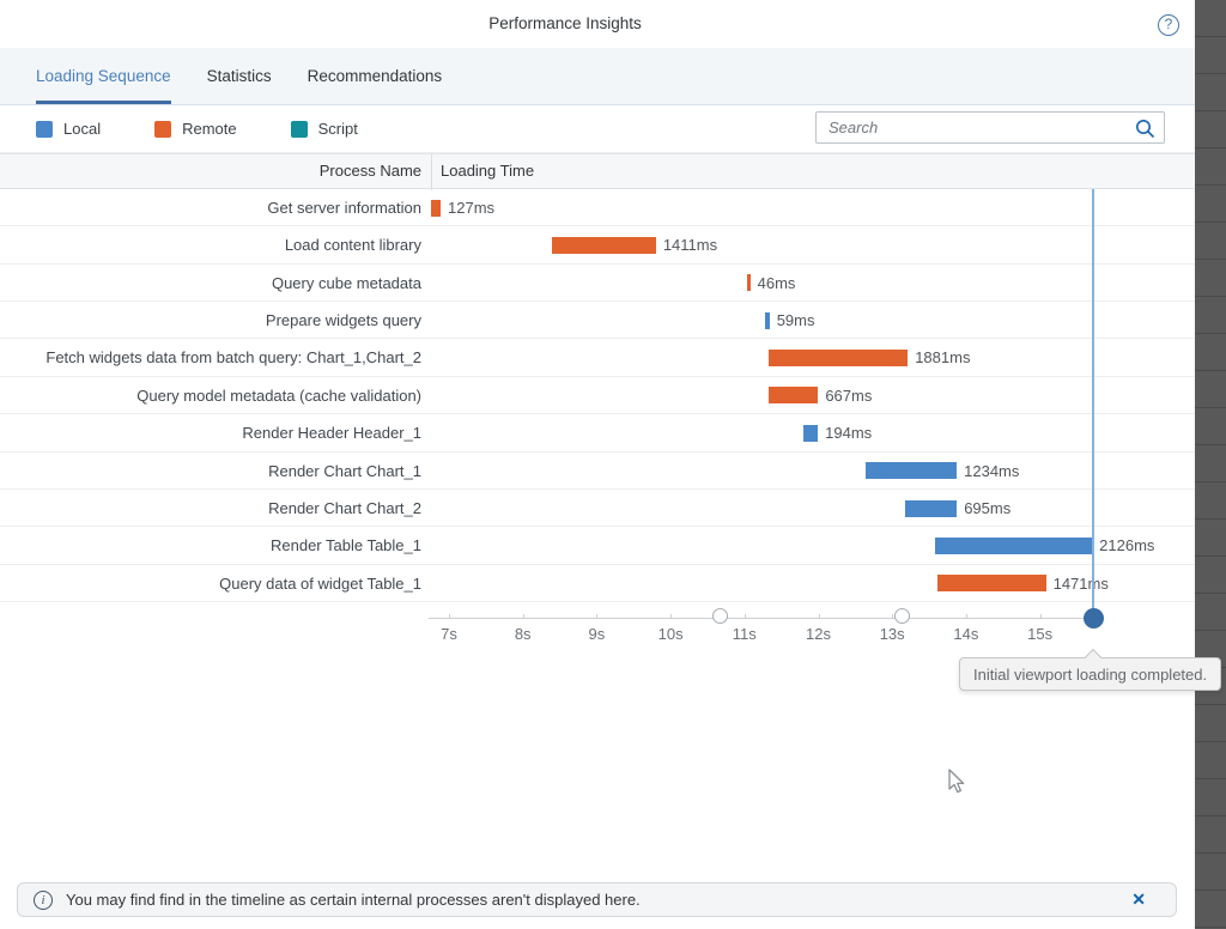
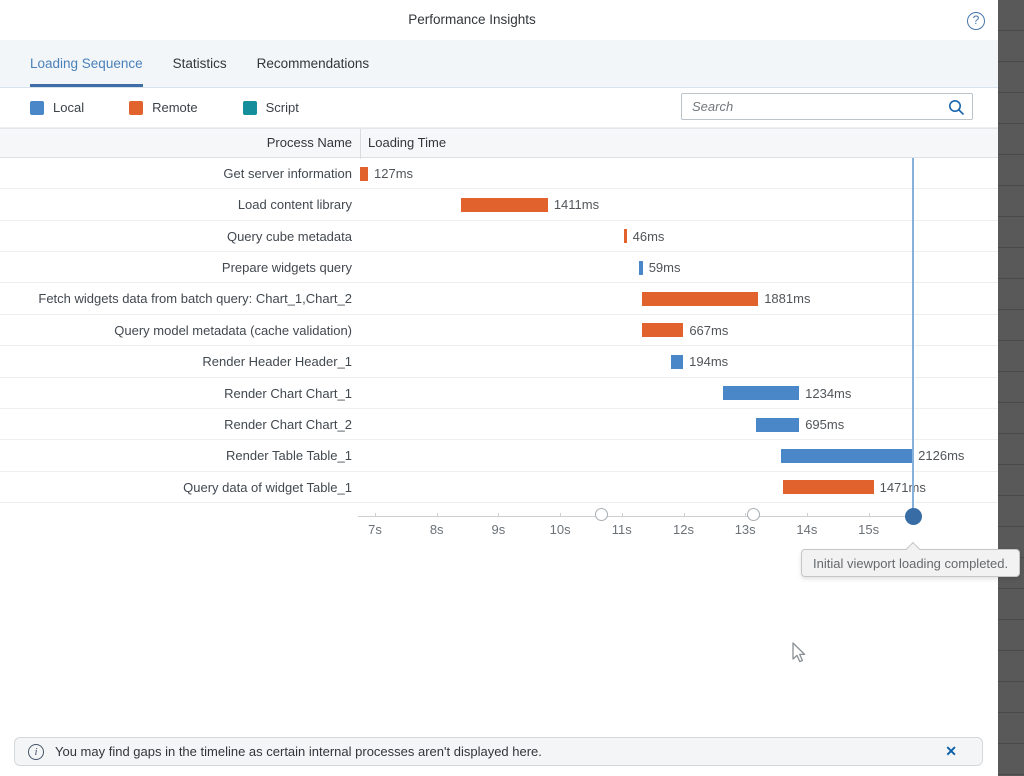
  Performance Insights
  ?
  Loading Sequence
  Statistics
  Recommendations
  Local
  Remote
  Script
  Search
  Process Name
  Loading Time
  Get server information
  127ms
  Load content library
  1411ms
  Query cube metadata
  46ms
  Prepare widgets query
  59ms
  Fetch widgets data from batch query: Chart_1,Chart_2
  1881ms
  Query model metadata (cache validation)
  667ms
  Render Header Header_1
  194ms
  Render Chart Chart_1
  1234ms
  Render Chart Chart_2
  695ms
  Render Table Table_1
  2126ms
  Query data of widget Table_1
  1471s
  7s
  8s
  9s
  10s
  11s
  12s
  13s
  14s
  15s
  Initial viewport loading completed.
  i
- You may find find in the timeline as certain internal processes aren't displayed here.
+ You may find gaps in the timeline as certain internal processes aren't displayed here.
  ✕
